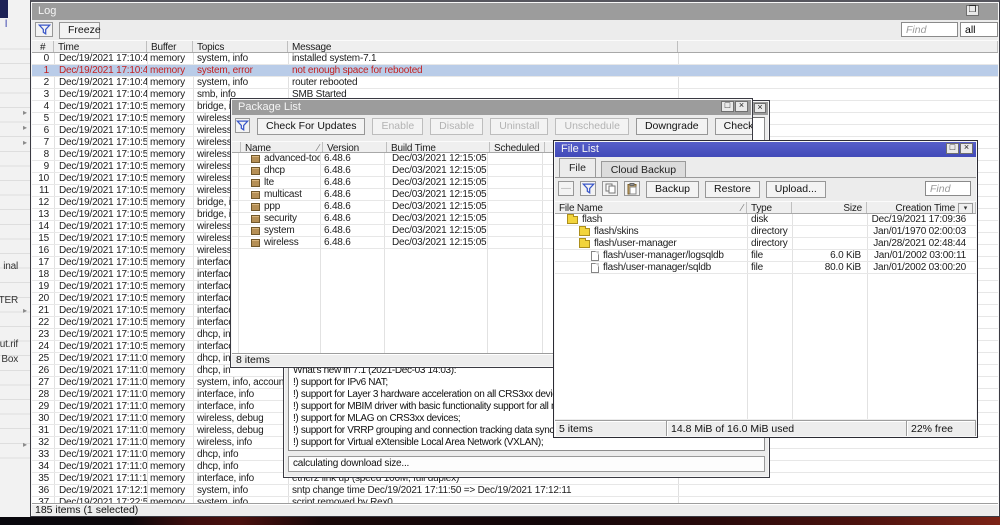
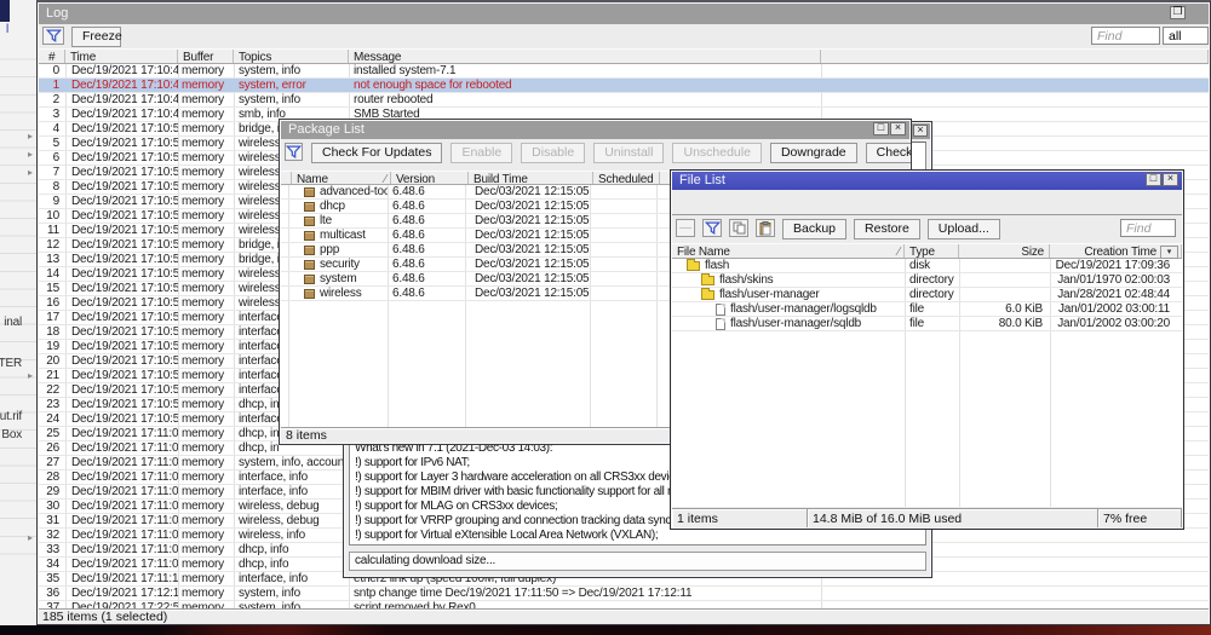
  l
  inal
  TER
  ut.rif
  Box
  ▸
  ▸
  ▸
  ▸
  ▸
  Log
  ❐
  Freeze
  Find
  all
  #
  Time
  Buffer
  Topics
  Message
  0
  Dec/19/2021 17:10:4
  memory
  system, info
  installed system-7.1
  1
  Dec/19/2021 17:10:4
  memory
  system, error
  not enough space for rebooted
  2
  Dec/19/2021 17:10:4
  memory
  system, info
  router rebooted
  3
  Dec/19/2021 17:10:4
  memory
  smb, info
  SMB Started
  4
  Dec/19/2021 17:10:5
  memory
  bridge,
  5
  Dec/19/2021 17:10:5
  memory
  wireles
  6
  Dec/19/2021 17:10:5
  memory
  wireles
  7
  Dec/19/2021 17:10:5
  memory
  wireles
  8
  Dec/19/2021 17:10:5
  memory
  wireles
  9
  Dec/19/2021 17:10:5
  memory
  wireles
  10
  Dec/19/2021 17:10:5
  memory
  wireles
  11
  Dec/19/2021 17:10:5
  memory
  wireles
  12
  Dec/19/2021 17:10:5
  memory
  bridge,
  13
  Dec/19/2021 17:10:5
  memory
  bridge,
  14
  Dec/19/2021 17:10:5
  memory
  wireles
  15
  Dec/19/2021 17:10:5
  memory
  wireles
  16
  Dec/19/2021 17:10:5
  memory
  wireles
  17
  Dec/19/2021 17:10:5
  memory
  interfac
  18
  Dec/19/2021 17:10:5
  memory
  interfac
  19
  Dec/19/2021 17:10:5
  memory
  interfac
  20
  Dec/19/2021 17:10:5
  memory
  interfac
  21
  Dec/19/2021 17:10:5
  memory
  interfac
  22
  Dec/19/2021 17:10:5
  memory
  interfac
  23
  Dec/19/2021 17:10:5
  memory
  dhcp, in
  24
  Dec/19/2021 17:10:5
  memory
  interfac
  25
  Dec/19/2021 17:11:0
  memory
  dhcp, in
  26
  Dec/19/2021 17:11:0
  memory
  dhcp, in
  27
  Dec/19/2021 17:11:0
  memory
  system, info, accoun
  28
  Dec/19/2021 17:11:0
  memory
  interface, info
  29
  Dec/19/2021 17:11:0
  memory
  interface, info
  30
  Dec/19/2021 17:11:0
  memory
  wireless, debug
  31
  Dec/19/2021 17:11:0
  memory
  wireless, debug
  32
  Dec/19/2021 17:11:0
  memory
  wireless, info
  33
  Dec/19/2021 17:11:0
  memory
  dhcp, info
  34
  Dec/19/2021 17:11:0
  memory
  dhcp, info
  35
  Dec/19/2021 17:11:1
  memory
  interface, info
  ether2 link up (speed 100M, full duplex)
  36
  Dec/19/2021 17:12:1
  memory
  system, info
  sntp change time Dec/19/2021 17:11:50 => Dec/19/2021 17:12:11
  185 items (1 selected)
  ×
  What's new in 7.1 (2021-Dec-03 14:03):
  !) support for IPv6 NAT;
  !) support for Layer 3 hardware acceleration on all CRS3xx devi
  !) support for MBIM driver with basic functionality support for all
  !) support for MLAG on CRS3xx devices;
  !) support for VRRP grouping and connection tracking data sync
  !) support for Virtual eXtensible Local Area Network (VXLAN);
  calculating download size...
  Package List
  □
  ×
  Check For Updates
  Enable
  Disable
  Uninstall
  Unschedule
  Downgrade
  Name
  ∕
  Version
  Build Time
  Scheduled
  advanced-too
  6.48.6
  Dec/03/2021 12:15:05
  dhcp
  6.48.6
  Dec/03/2021 12:15:05
  lte
  6.48.6
  Dec/03/2021 12:15:05
  multicast
  6.48.6
  Dec/03/2021 12:15:05
  ppp
  6.48.6
  Dec/03/2021 12:15:05
  security
  6.48.6
  Dec/03/2021 12:15:05
  system
  6.48.6
  Dec/03/2021 12:15:05
  wireless
  6.48.6
  Dec/03/2021 12:15:05
  8 items
  File List
  □
  ×
- File Cloud Backup
  —
  Backup
  Restore
  Upload...
  Find
  File Name
  ∕
  Type
  Size
  Creation Time
  flash
  disk
  Dec/19/2021 17:09:36
  flash/skins
  directory
  Jan/01/1970 02:00:03
  flash/user-manager
  directory
  Jan/28/2021 02:48:44
  flash/user-manager/logsqldb
  file
  6.0 KiB
  Jan/01/2002 03:00:11
  flash/user-manager/sqldb
  file
  80.0 KiB
  Jan/01/2002 03:00:20
- 5 items
+ 1 items
  14.8 MiB of 16.0 MiB used
- 22% free
+ 7% free
